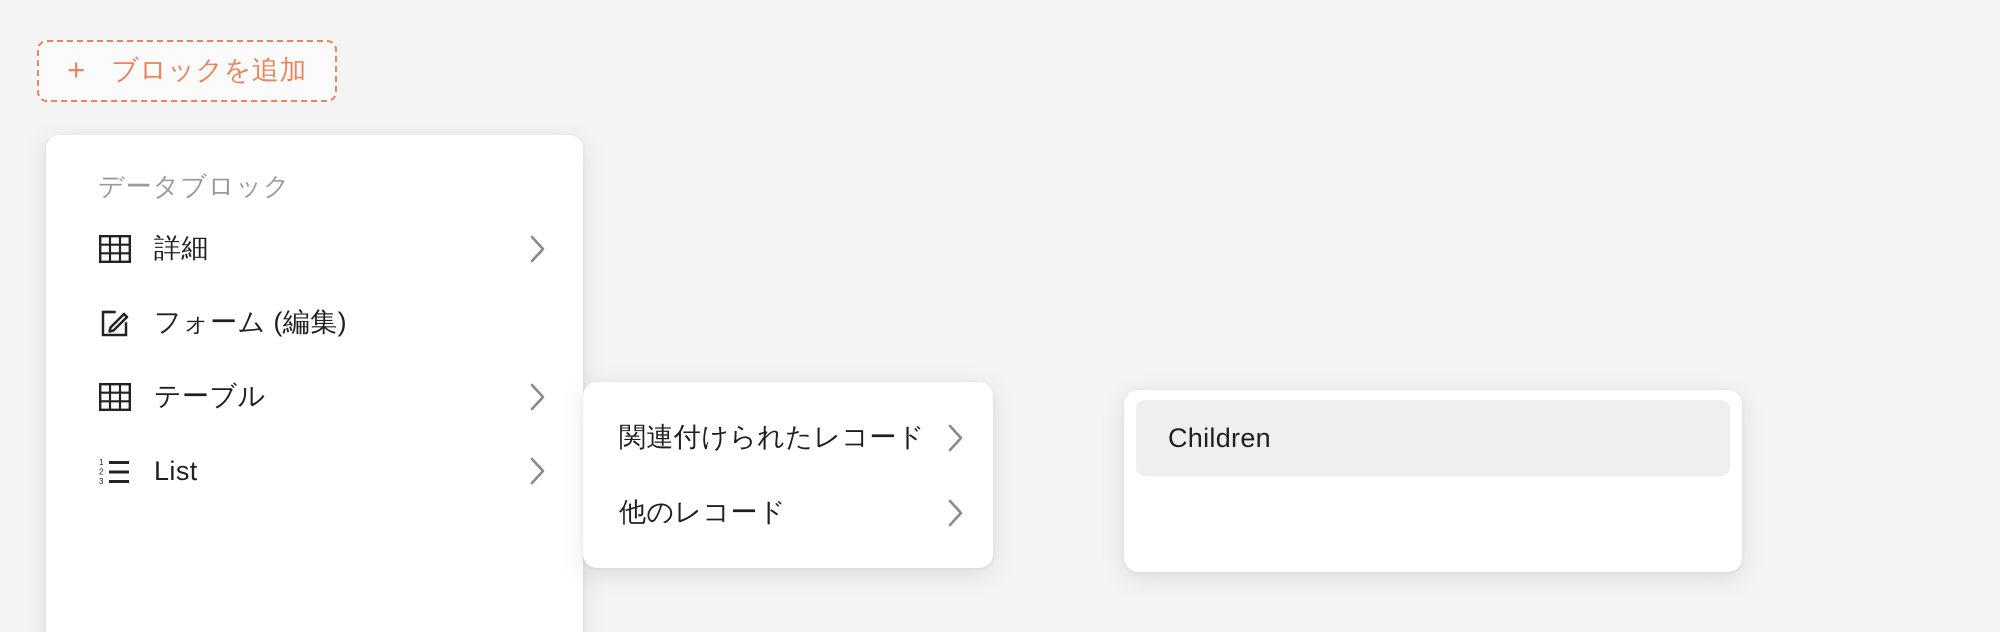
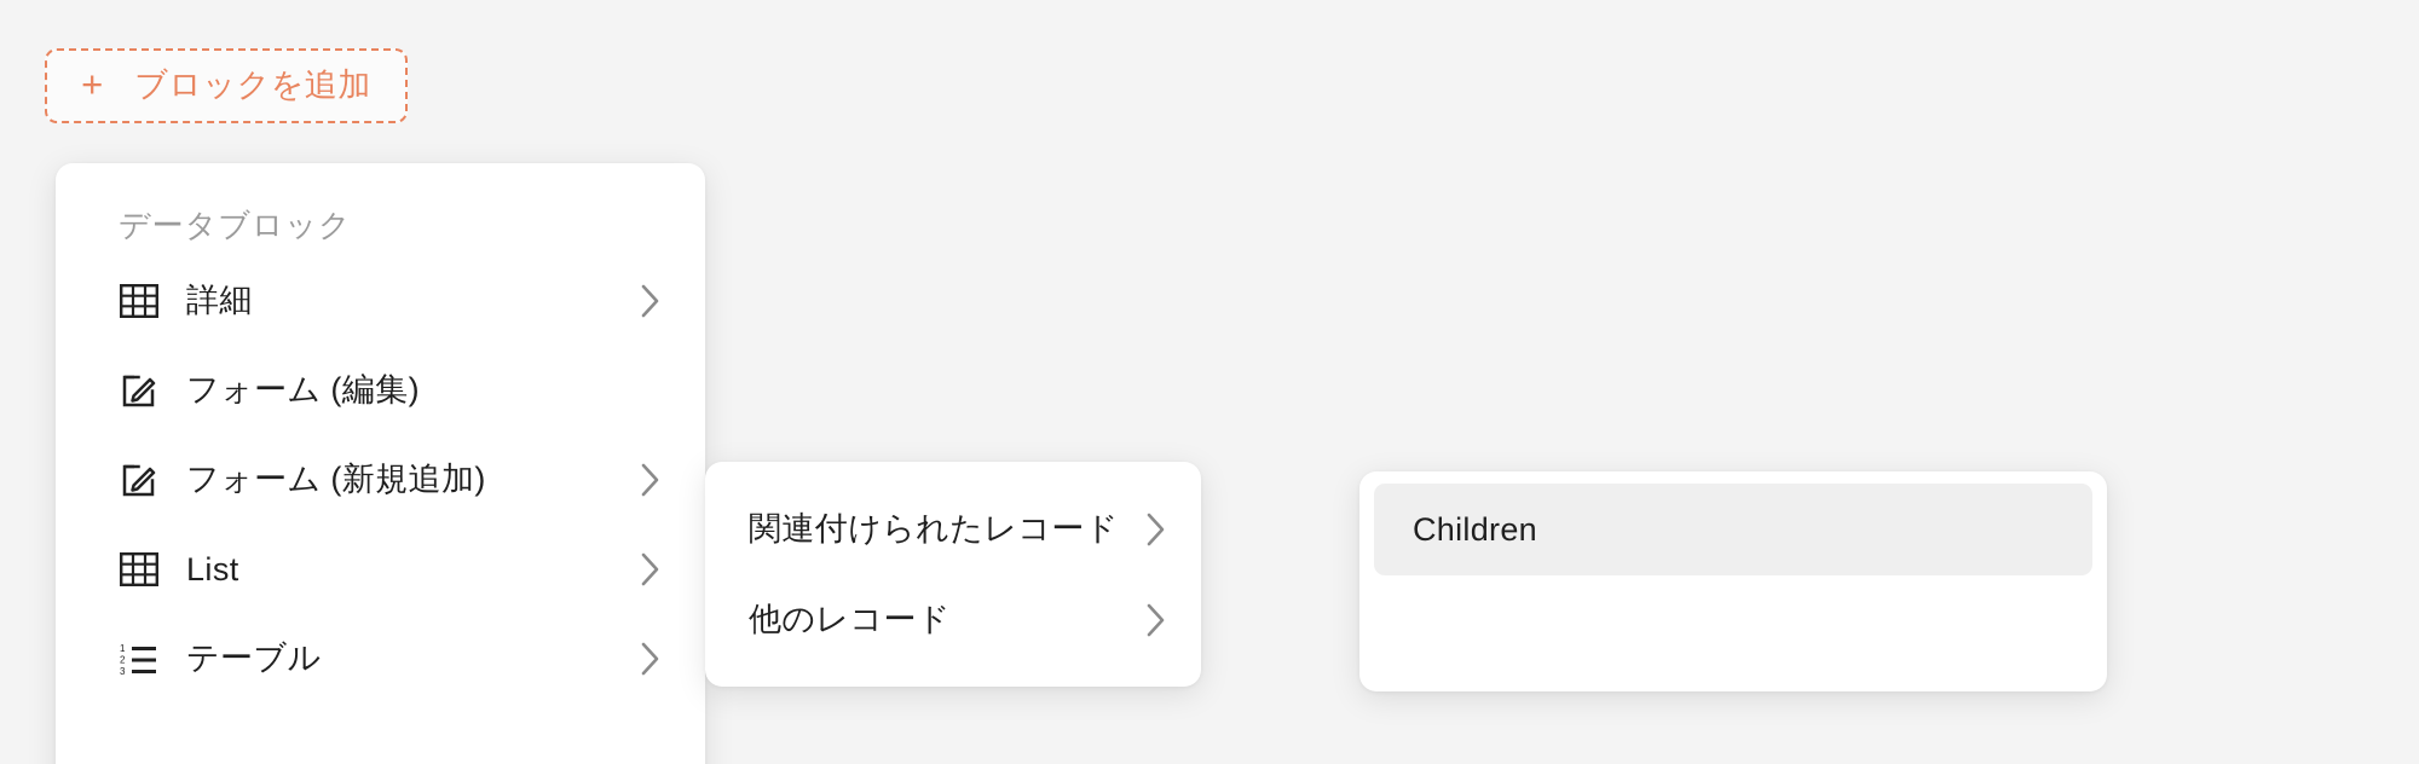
  +
  ブロックを追加
  データブロック
  詳細
  フォーム (編集)
+ フォーム (新規追加)
- テーブル
+ List
  1
  2
  3
- List
+ テーブル
  関連付けられたレコード
  他のレコード
  Children
